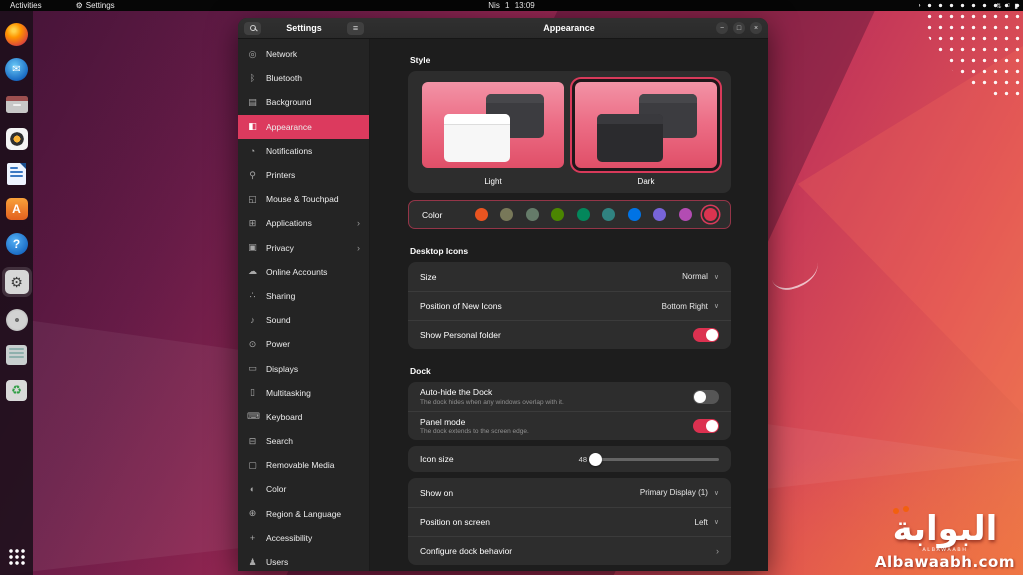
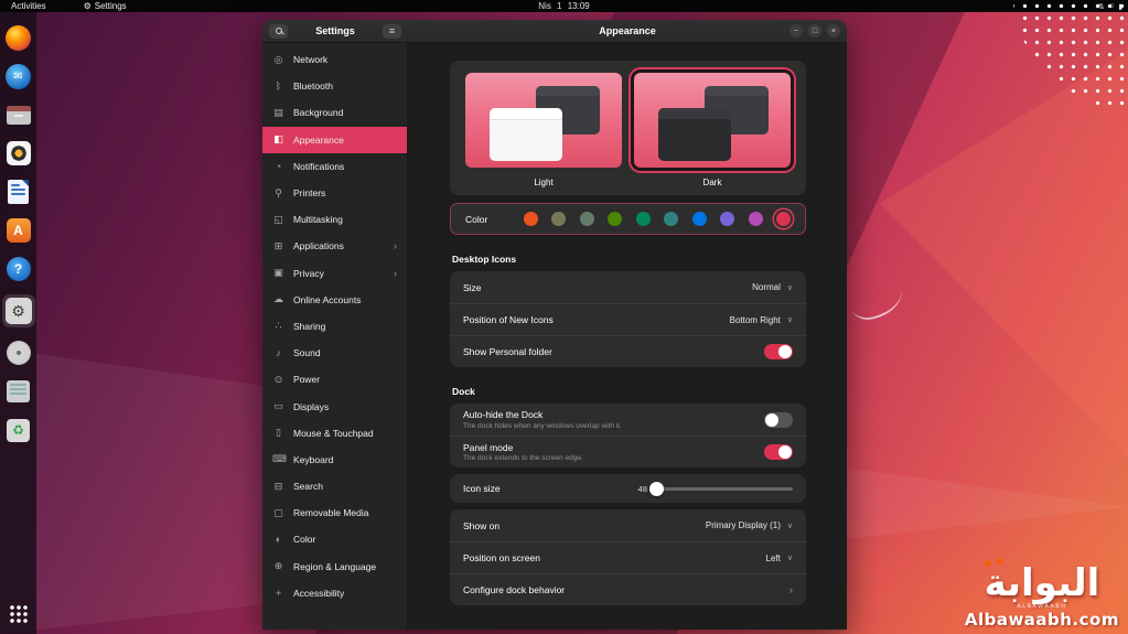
  Activities
  ⚙
  Settings
  Nis 1 13:09
  ✉
  A
  ?
  ⚙
  ♻
  Settings
  ≡
  Appearance
  ◎
  Network
  ᛒ
  Bluetooth
  ▤
  Background
  ◧
  Appearance
  ◔
  Notifications
  ⚲
  Printers
  ◱
- Mouse & Touchpad
+ Multitasking
  ⊞
  Applications
  ›
  ▣
  Privacy
  ›
  ☁
  Online Accounts
  ∴
  Sharing
  ♪
  Sound
  ⊙
  Power
  ▭
  Displays
  ▯
- Multitasking
+ Mouse & Touchpad
  ⌨
  Keyboard
  ⊟
  Search
  ▢
  Removable Media
  ◐
  Color
  ⊕
  Region & Language
  +
  Accessibility
- ♟
- Users
- Style
  Light
  Dark
  Color
  Desktop Icons
  Size
  Normal
  Position of New Icons
  Bottom Right
  Show Personal folder
  Dock
  Auto-hide the Dock
  Panel mode
  Icon size
  48
  Show on
  Primary Display (1)
  Position on screen
  Left
  Configure dock behavior
  ›
  البوابة
  Albawaabh.com
